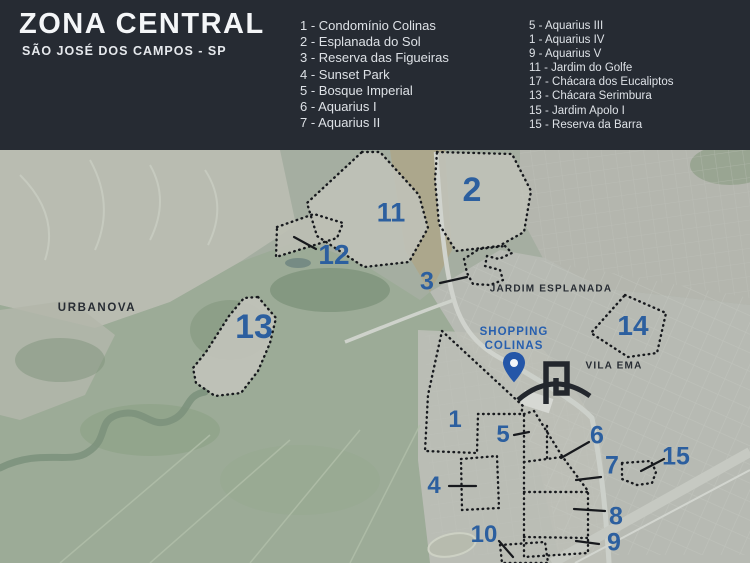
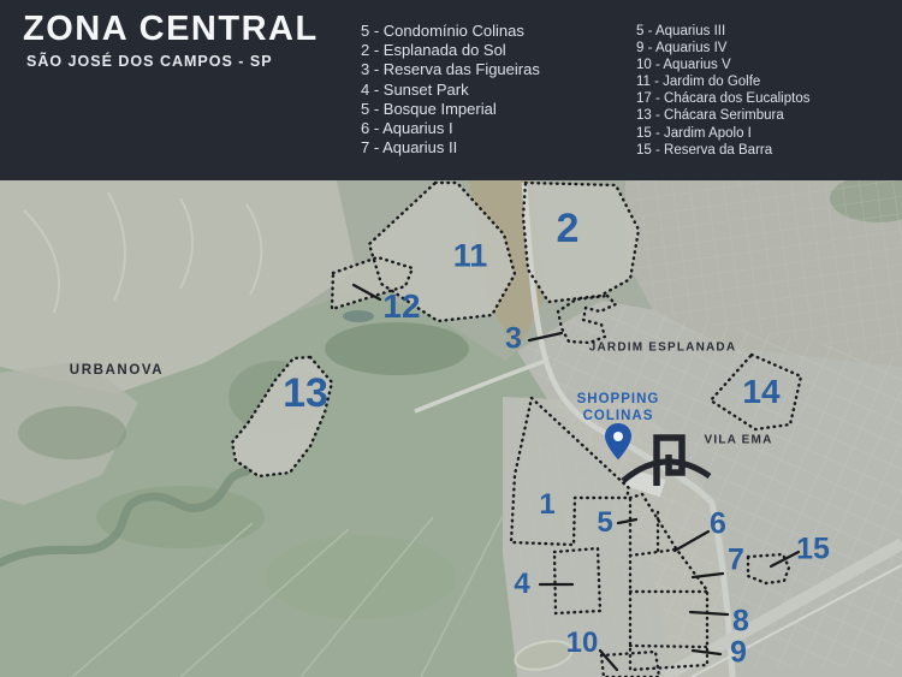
  ZONA CENTRAL
  SÃO JOSÉ DOS CAMPOS - SP
- 1 - Condomínio Colinas
+ 5 - Condomínio Colinas
  2 - Esplanada do Sol
  3 - Reserva das Figueiras
  4 - Sunset Park
  5 - Bosque Imperial
  6 - Aquarius I
  7 - Aquarius II
  5 - Aquarius III
- 1 - Aquarius IV
+ 9 - Aquarius IV
- 9 - Aquarius V
+ 10 - Aquarius V
  11 - Jardim do Golfe
  17 - Chácara dos Eucaliptos
  13 - Chácara Serimbura
  15 - Jardim Apolo I
  15 - Reserva da Barra
  URBANOVA
  JARDIM ESPLANADA
  VILA EMA
  SHOPPING
  COLINAS
  1
  2
  3
  4
  5
  6
  7
  8
  9
  10
  11
  12
  13
  14
  15
